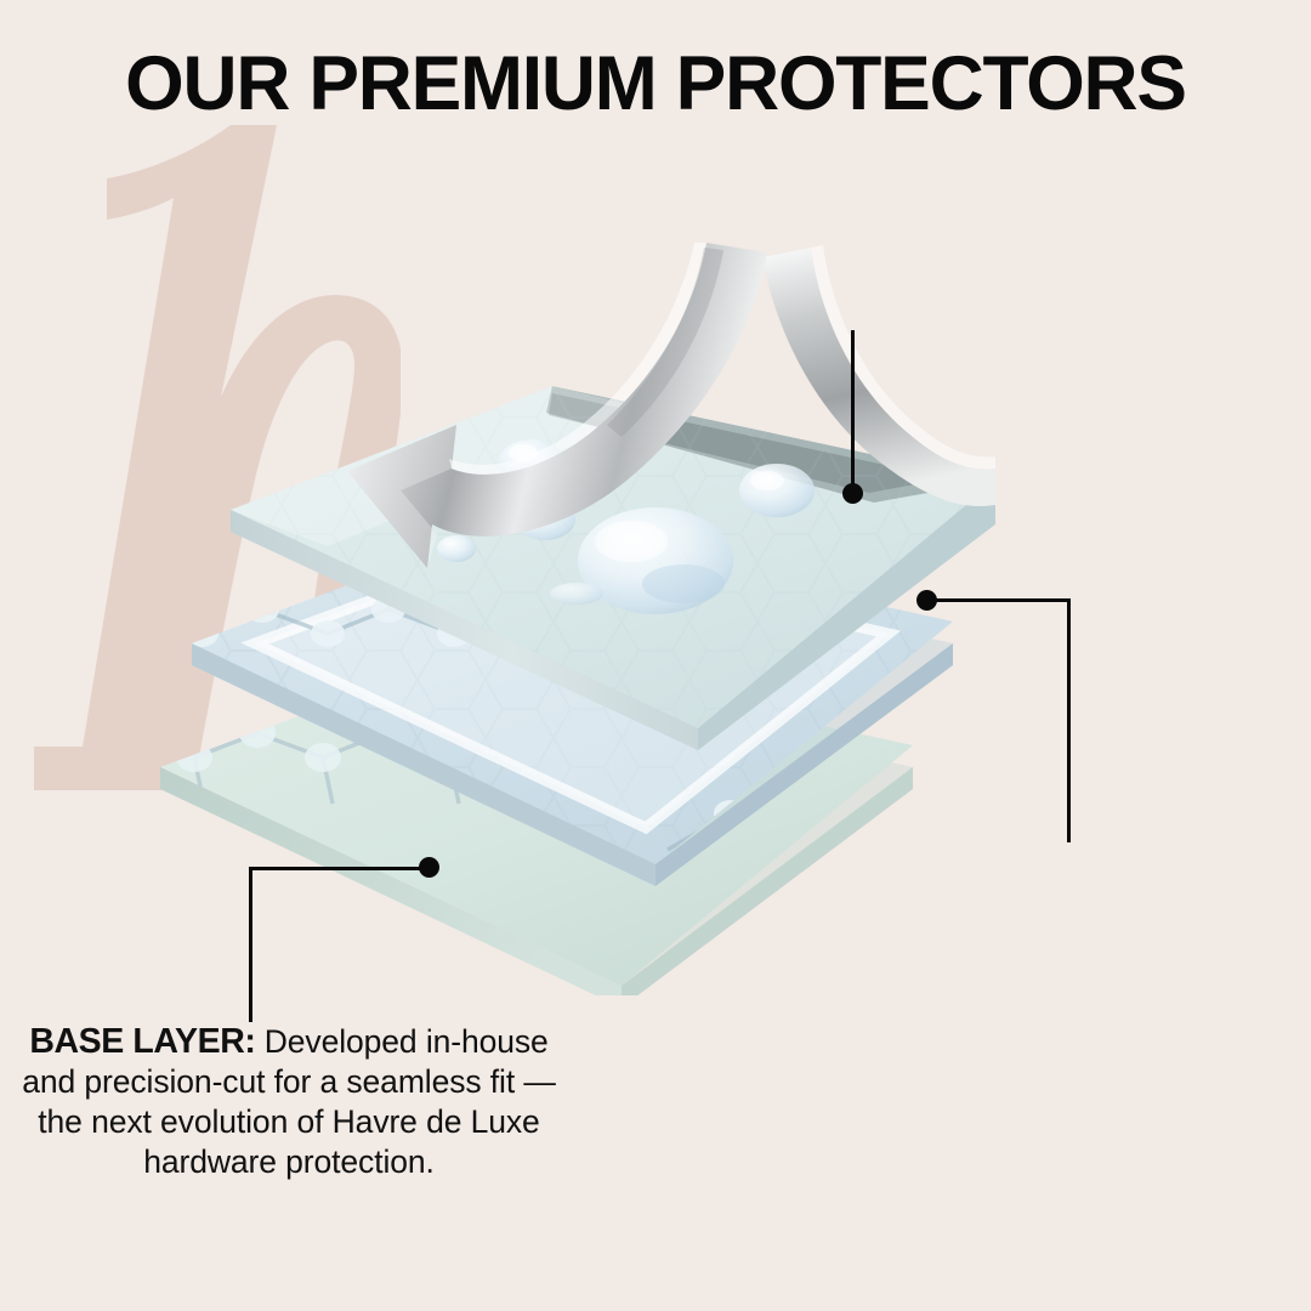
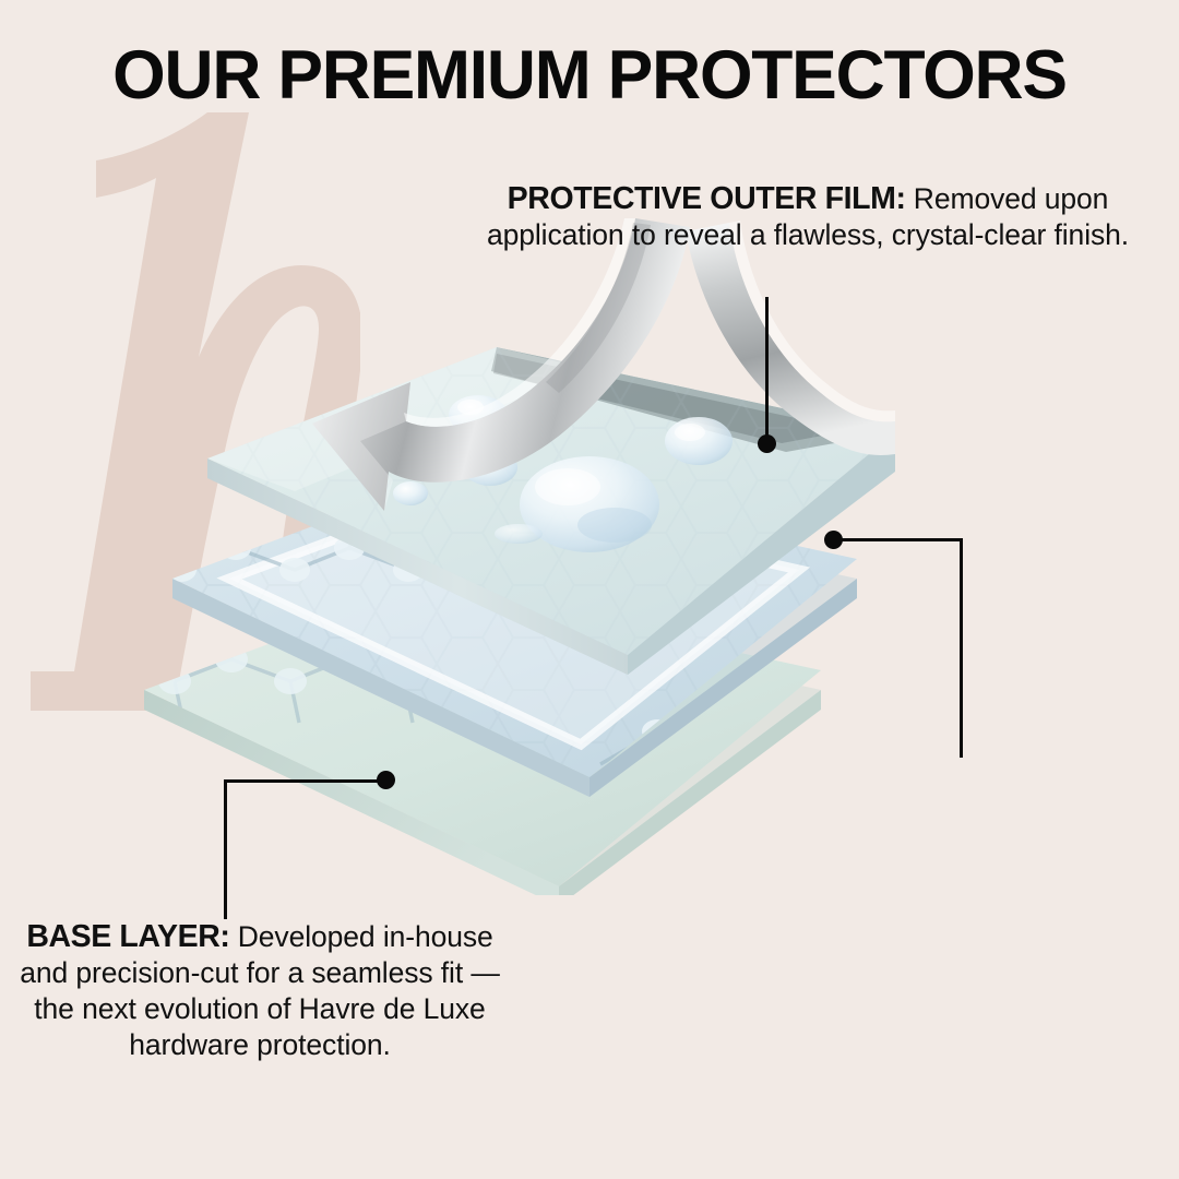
  OUR PREMIUM PROTECTORS
+ PROTECTIVE OUTER FILM: Removed upon application to reveal a flawless, crystal-clear finish.
  BASE LAYER: Developed in-house and precision-cut for a seamless fit — the next evolution of Havre de Luxe hardware protection.
